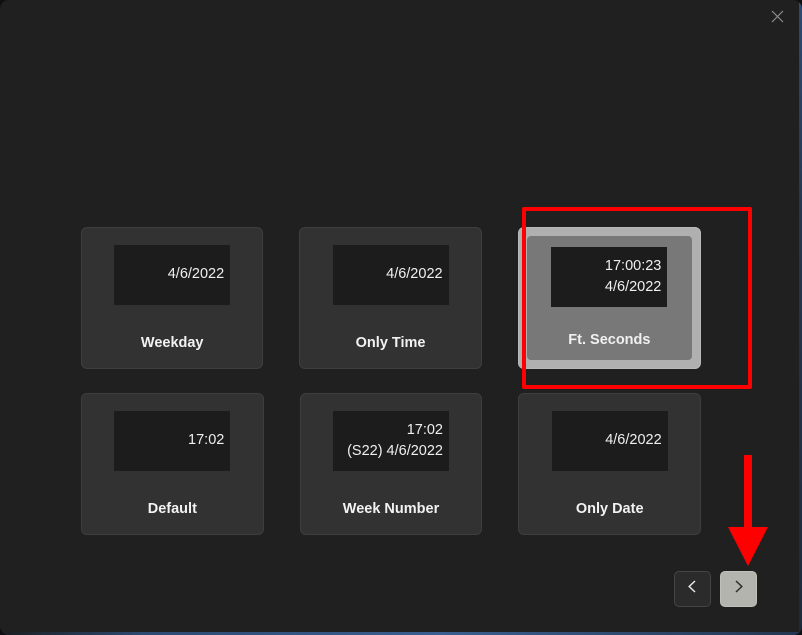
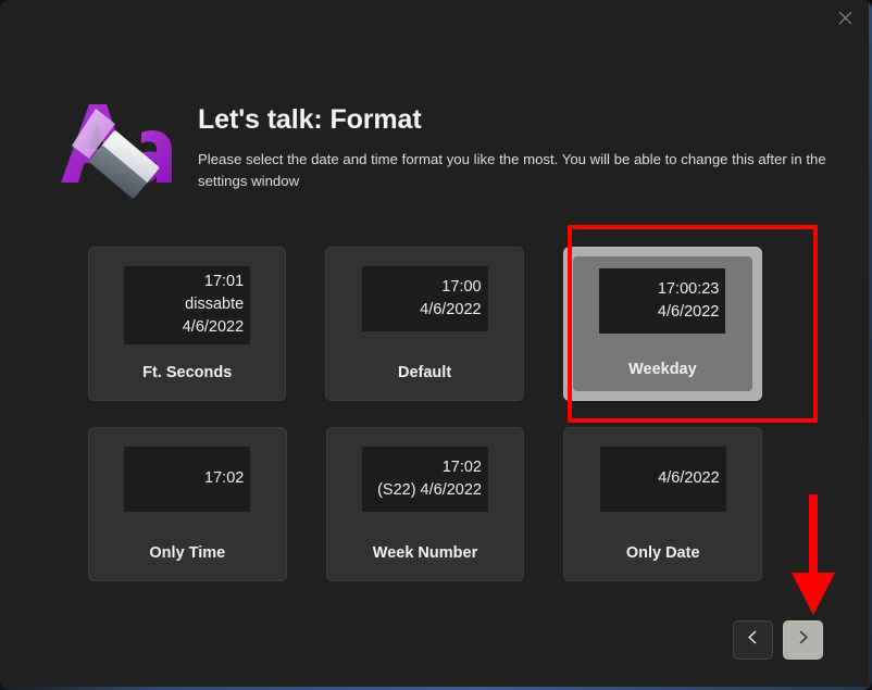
+ Let's talk: Format
+ Please select the date and time format you like the most. You will be able to change this after in the settings window
+ 17:01
+ dissabte
  4/6/2022
- Weekday
+ Ft. Seconds
+ 17:00
  4/6/2022
- Only Time
+ Default
  17:00:23
  4/6/2022
- Ft. Seconds
+ Weekday
  17:02
- Default
+ Only Time
  17:02
  (S22) 4/6/2022
  Week Number
  4/6/2022
  Only Date
